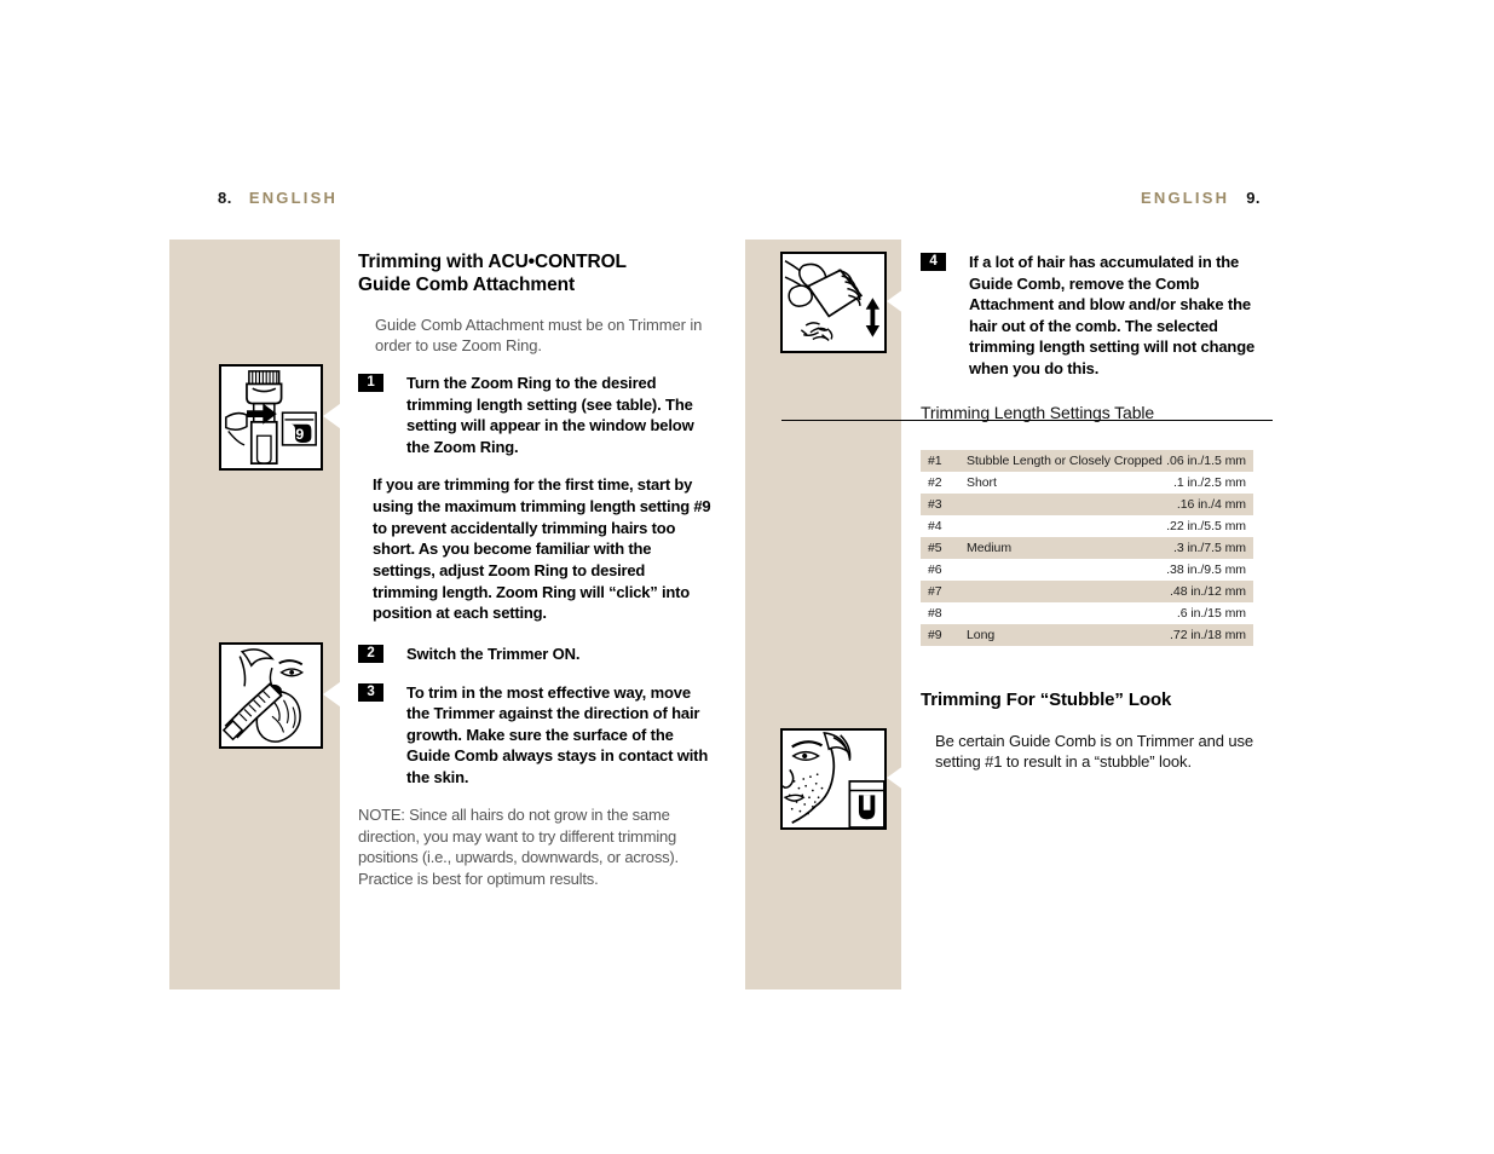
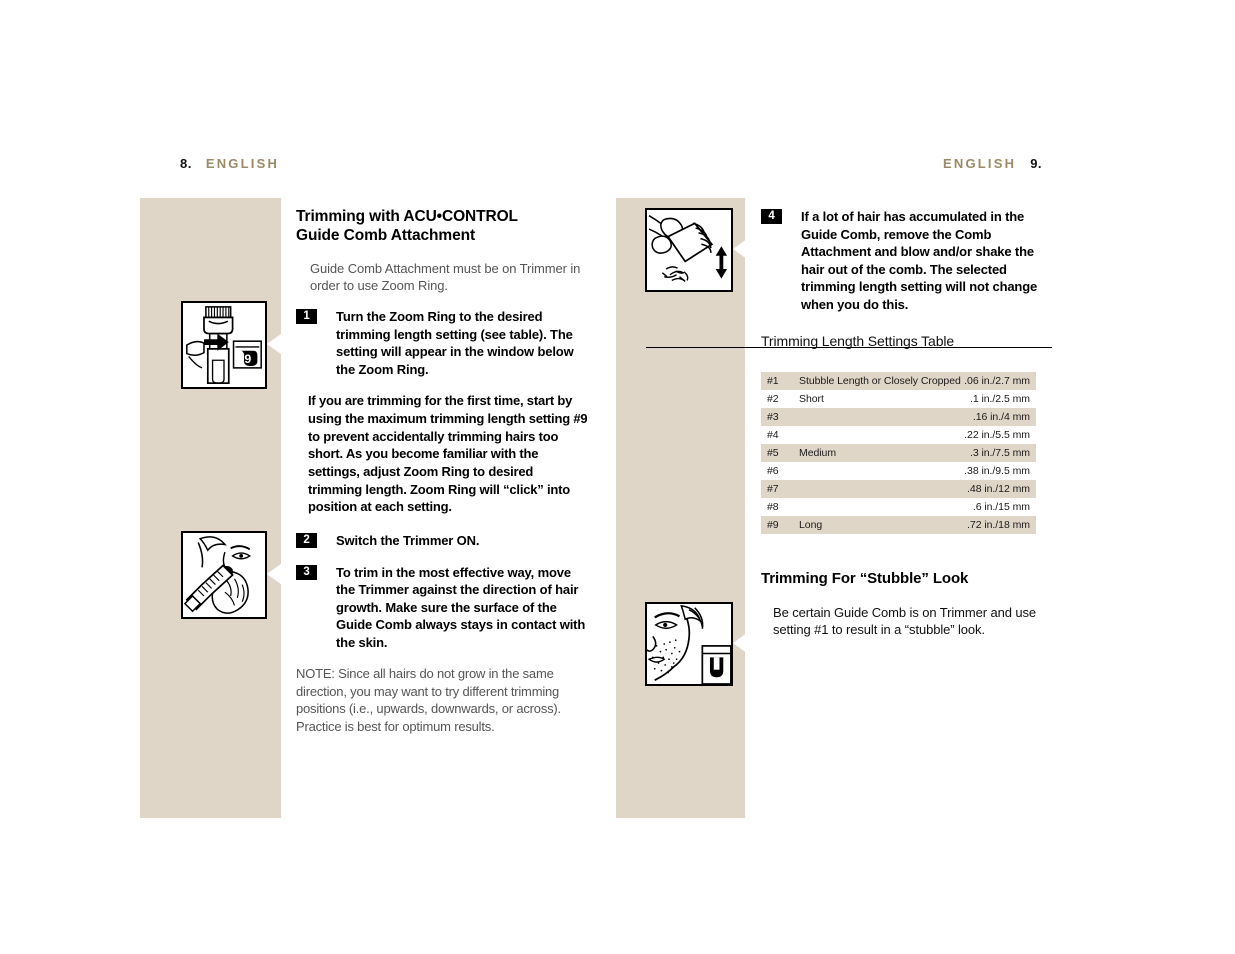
  8. ENGLISH
  ENGLISH 9.
  9
  Trimming with ACU•CONTROL
  Guide Comb Attachment
  Guide Comb Attachment must be on Trimmer in order to use Zoom Ring.
  1
  Turn the Zoom Ring to the desired trimming length setting (see table). The setting will appear in the window below the Zoom Ring.
  If you are trimming for the first time, start by using the maximum trimming length setting #9 to prevent accidentally trimming hairs too short. As you become familiar with the settings, adjust Zoom Ring to desired trimming length. Zoom Ring will “click” into position at each setting.
  2
  Switch the Trimmer ON.
  3
  To trim in the most effective way, move the Trimmer against the direction of hair growth. Make sure the surface of the Guide Comb always stays in contact with the skin.
  NOTE: Since all hairs do not grow in the same direction, you may want to try different trimming positions (i.e., upwards, downwards, or across). Practice is best for optimum results.
  4
  If a lot of hair has accumulated in the Guide Comb, remove the Comb Attachment and blow and/or shake the hair out of the comb. The selected trimming length setting will not change when you do this.
  Trimming Length Settings Table
- #1	Stubble Length or Closely Cropped	.06 in./1.5 mm
+ #1	Stubble Length or Closely Cropped	.06 in./2.7 mm
  #2	Short	.1 in./2.5 mm
  #3		.16 in./4 mm
  #4		.22 in./5.5 mm
  #5	Medium	.3 in./7.5 mm
  #6		.38 in./9.5 mm
  #7		.48 in./12 mm
  #8		.6 in./15 mm
  #9	Long	.72 in./18 mm
  Trimming For “Stubble” Look
  Be certain Guide Comb is on Trimmer and use setting #1 to result in a “stubble” look.
